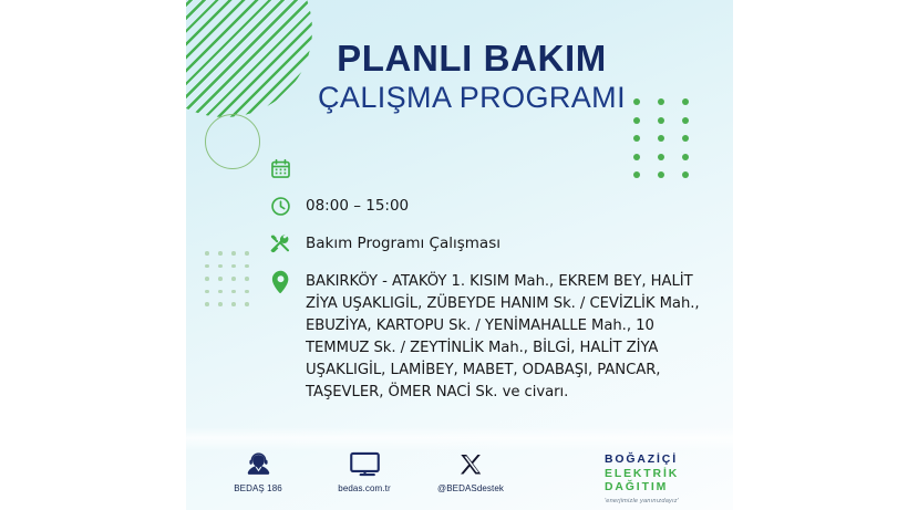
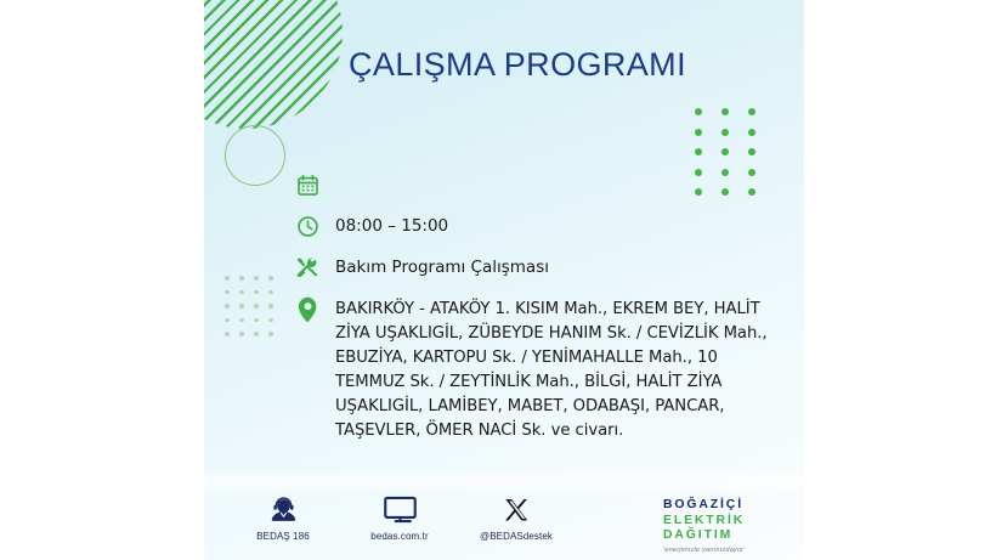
- PLANLI BAKIM
  ÇALIŞMA PROGRAMI
  08:00 – 15:00
  Bakım Programı Çalışması
  BAKIRKÖY - ATAKÖY 1. KISIM Mah., EKREM BEY, HALİT ZİYA UŞAKLIGİL, ZÜBEYDE HANIM Sk. / CEVİZLİK Mah., EBUZİYA, KARTOPU Sk. / YENİMAHALLE Mah., 10 TEMMUZ Sk. / ZEYTİNLİK Mah., BİLGİ, HALİT ZİYA UŞAKLIGİL, LAMİBEY, MABET, ODABAŞI, PANCAR, TAŞEVLER, ÖMER NACİ Sk. ve civarı.
  BEDAŞ 186
  bedas.com.tr
  @BEDASdestek
  BOĞAZİÇİ
  ELEKTRİK
  DAĞITIM
